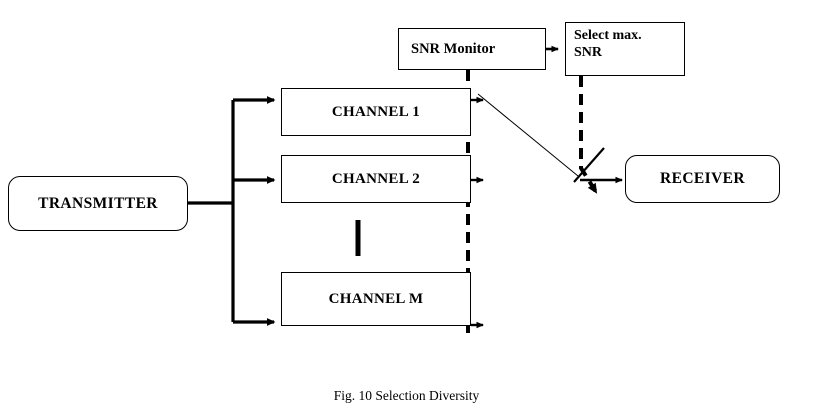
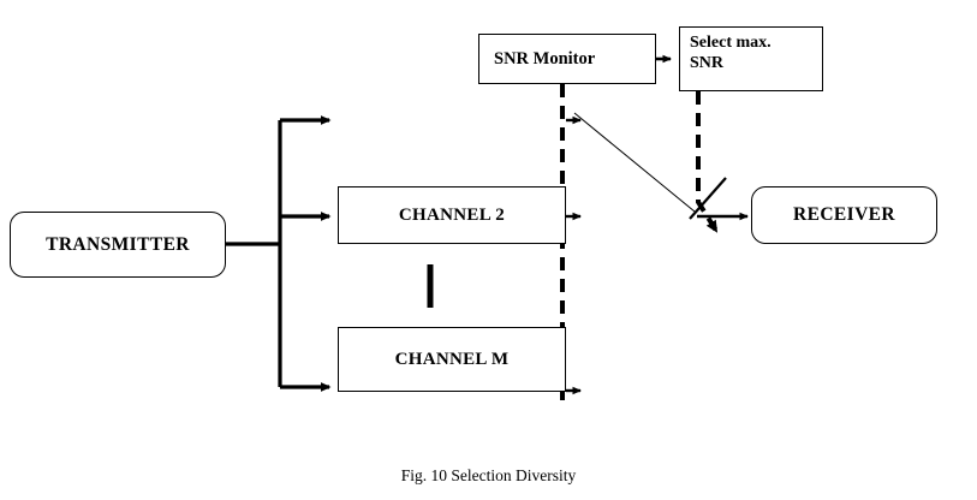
  TRANSMITTER
- CHANNEL 1
  CHANNEL 2
  CHANNEL M
  SNR Monitor
  Select max.
  SNR
  RECEIVER
  Fig. 10 Selection Diversity
